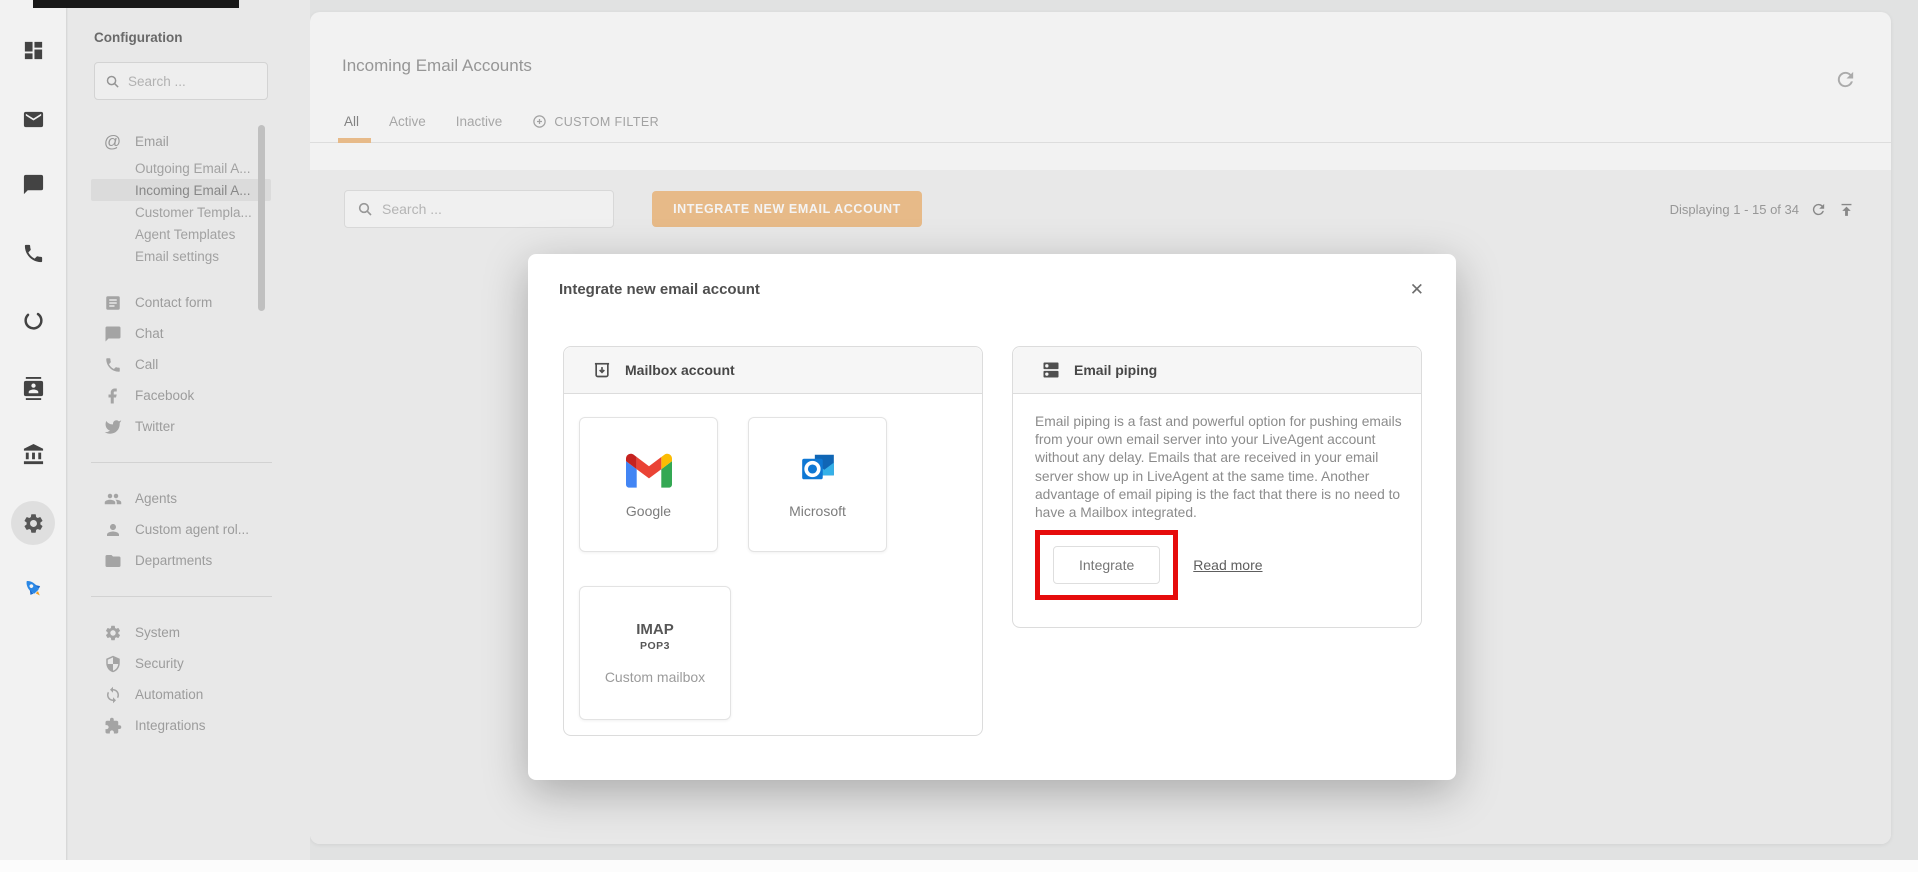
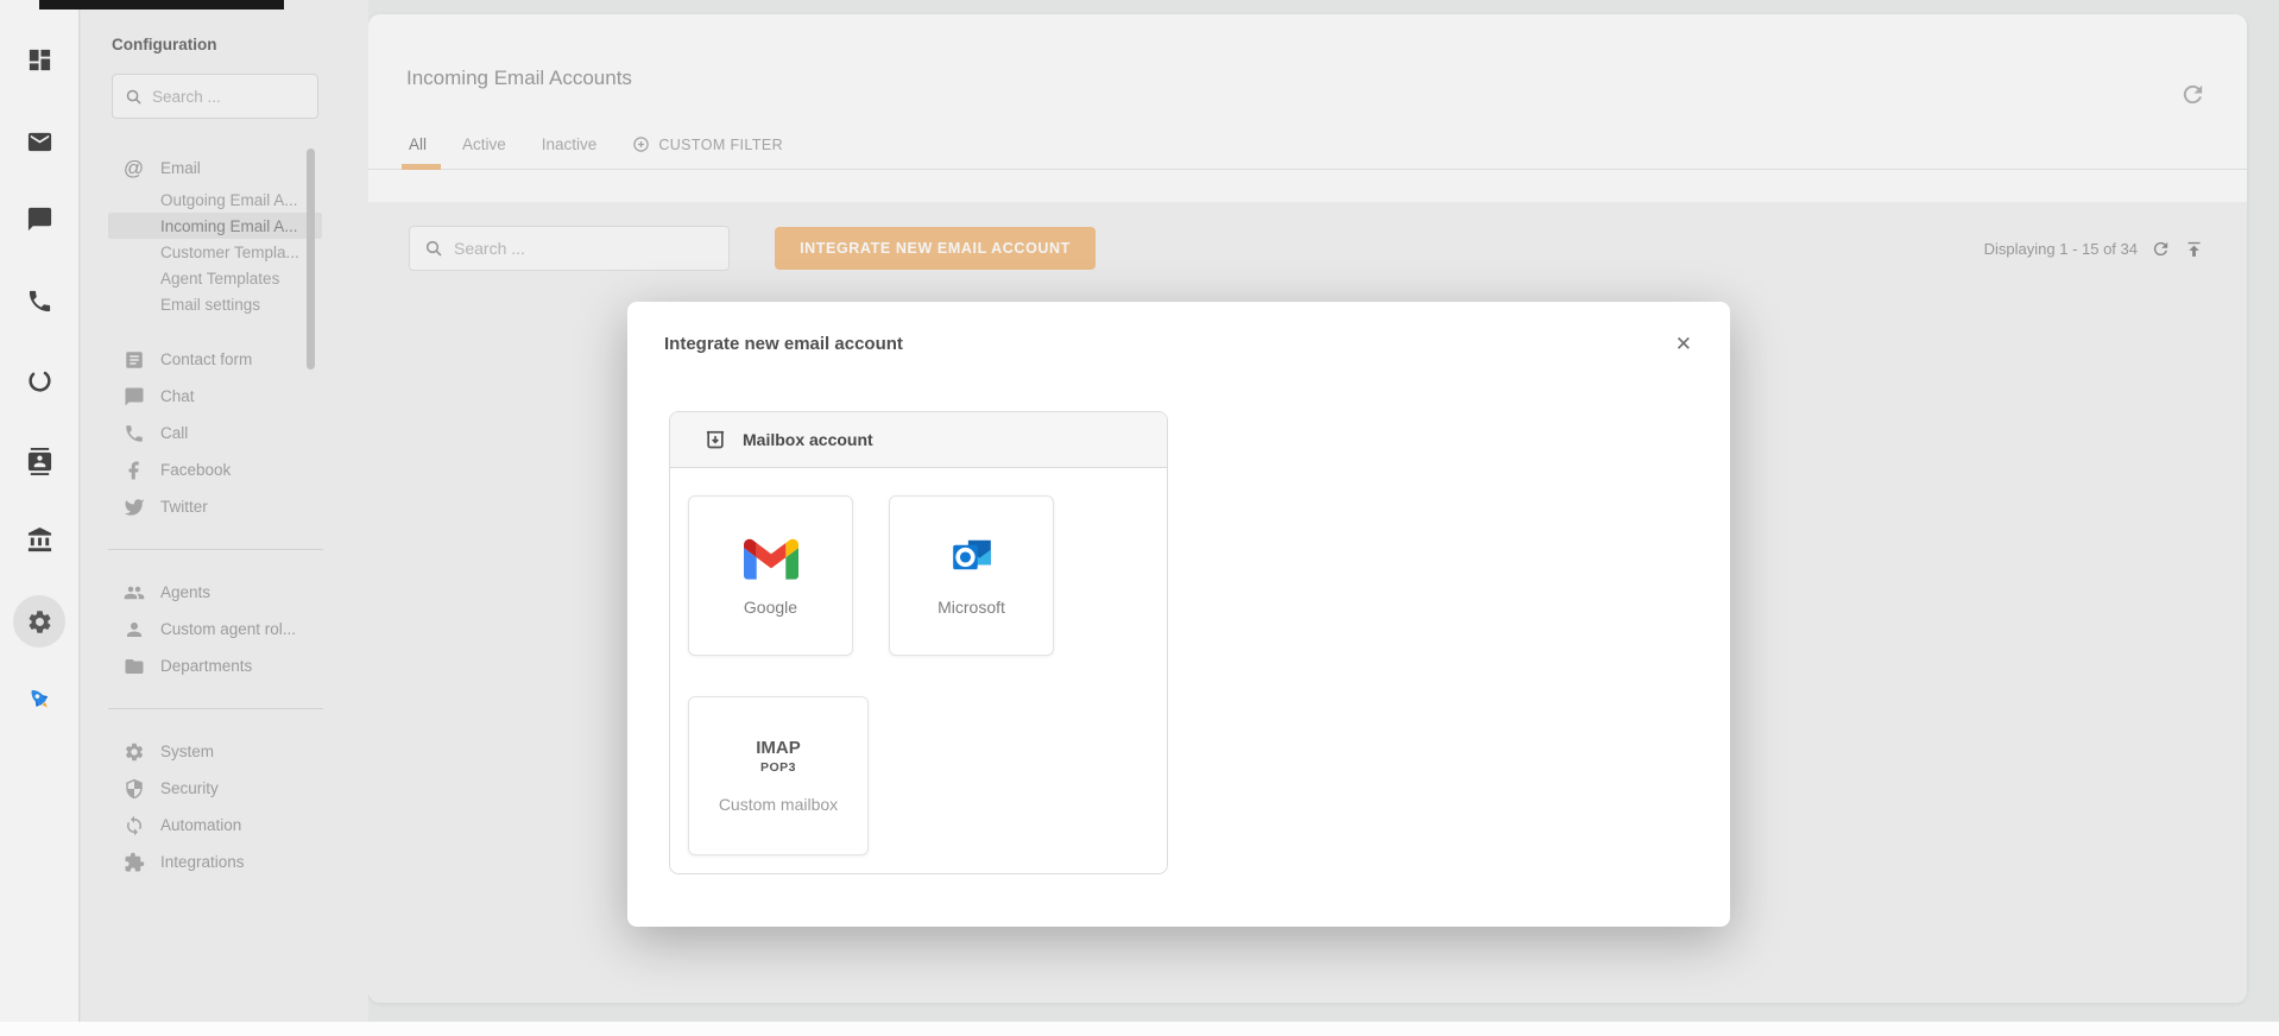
  Configuration
  Search ...
  @
  Email
  Outgoing Email A...
  Incoming Email A...
  Customer Templa...
  Agent Templates
  Email settings
  Contact form
  Chat
  Call
  Facebook
  Twitter
  Agents
  Custom agent rol...
  Departments
  System
  Security
  Automation
  Integrations
  Incoming Email Accounts
  All
  Active
  Inactive
  CUSTOM FILTER
  Search ...
  INTEGRATE NEW EMAIL ACCOUNT
  Displaying 1 - 15 of 34
  Integrate new email account
  ✕
  Mailbox account
  Google
  Microsoft
  IMAP
  POP3
  Custom mailbox
- Email piping
- Email piping is a fast and powerful option for pushing emails from your own email server into your LiveAgent account without any delay. Emails that are received in your email server show up in LiveAgent at the same time. Another advantage of email piping is the fact that there is no need to have a Mailbox integrated.
- Integrate
- Read more
